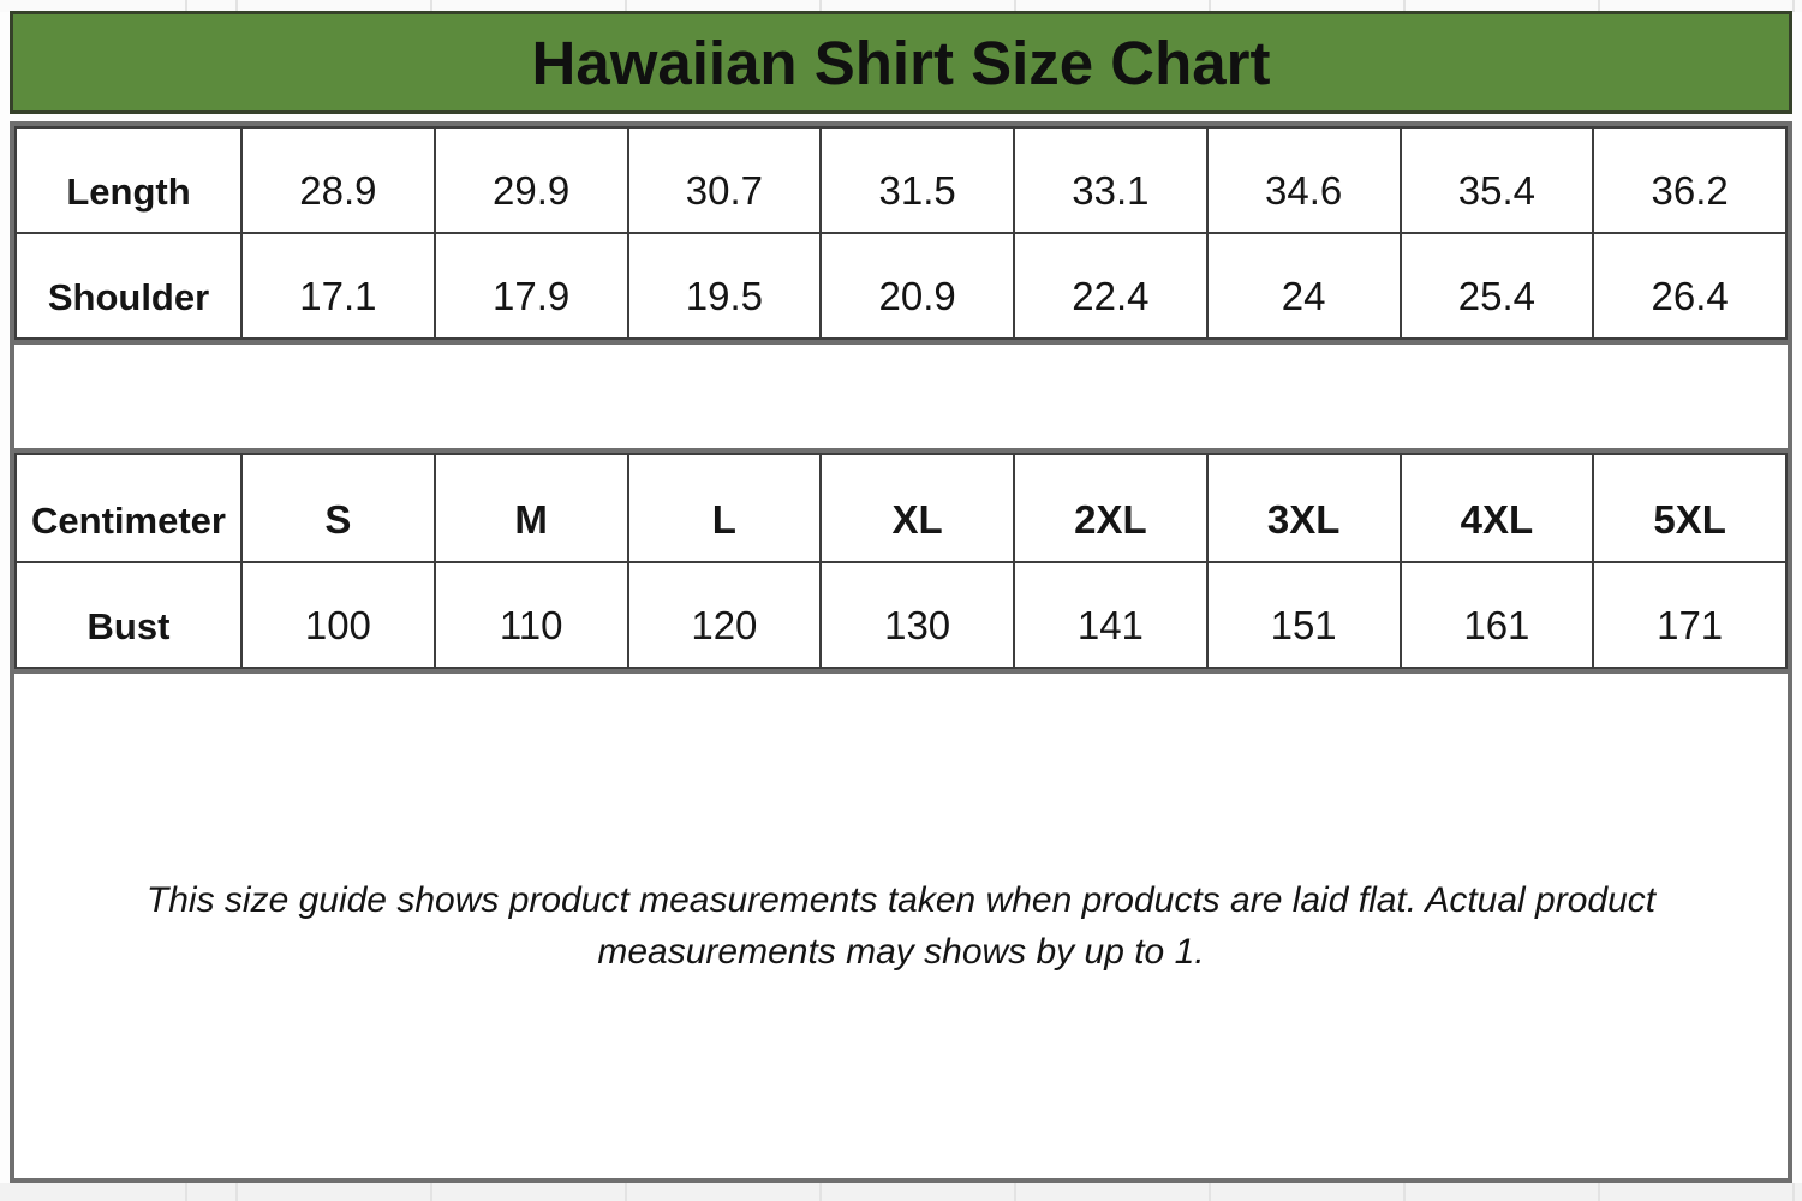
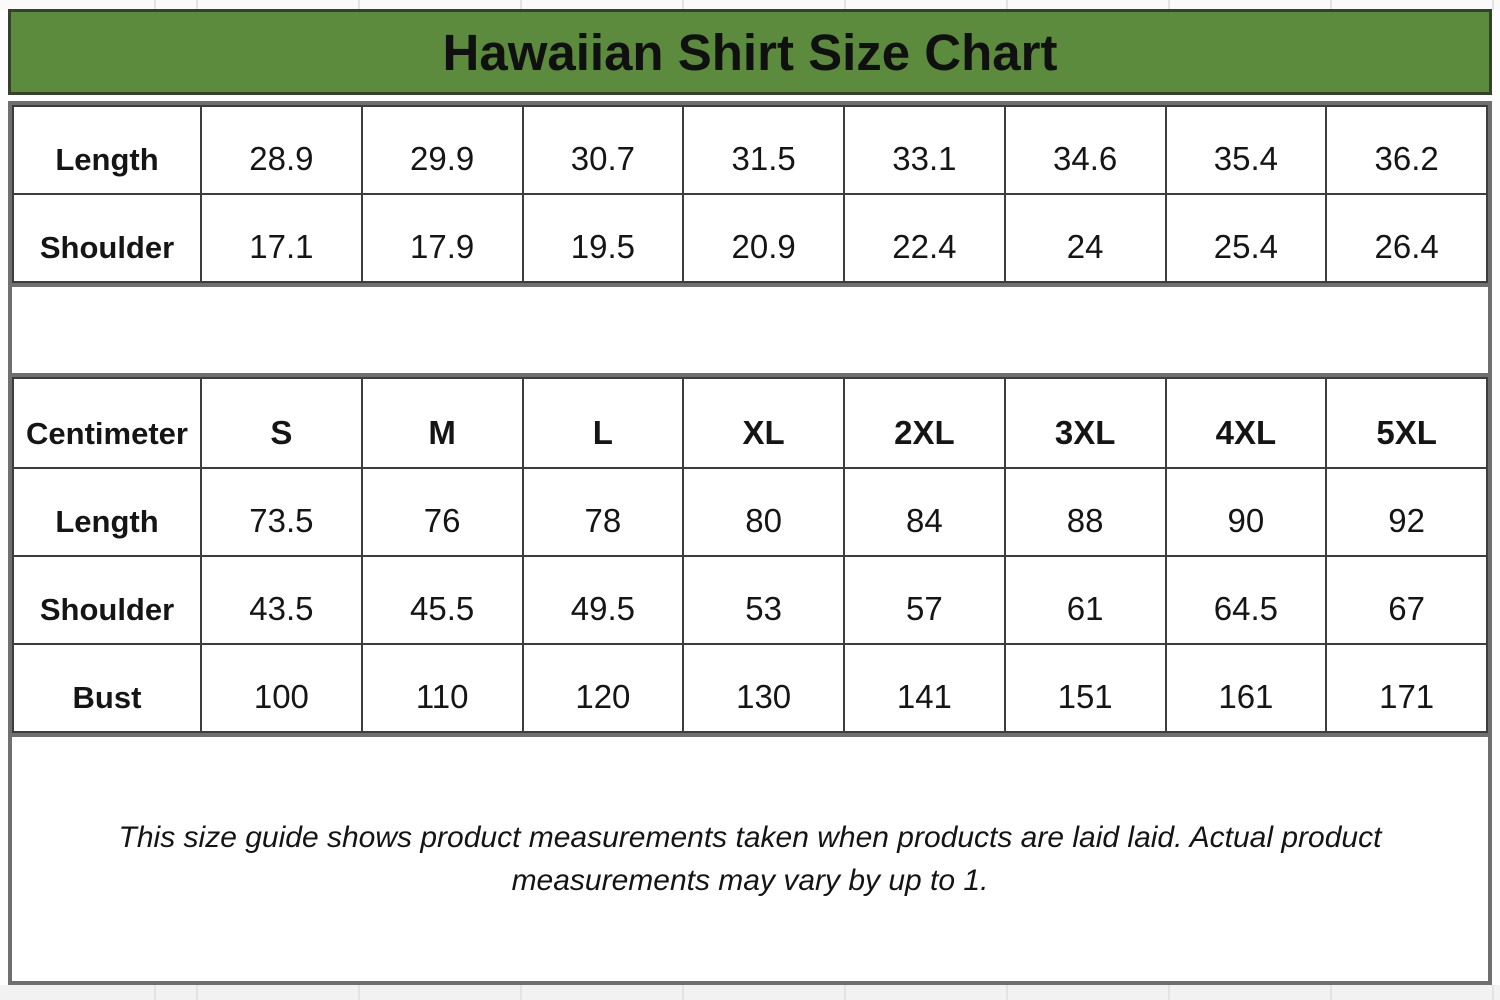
  Hawaiian Shirt Size Chart
  Length	28.9	29.9	30.7	31.5	33.1	34.6	35.4	36.2
  Shoulder	17.1	17.9	19.5	20.9	22.4	24	25.4	26.4
  Centimeter	S	M	L	XL	2XL	3XL	4XL	5XL
+ Length	73.5	76	78	80	84	88	90	92
+ Shoulder	43.5	45.5	49.5	53	57	61	64.5	67
  Bust	100	110	120	130	141	151	161	171
- This size guide shows product measurements taken when products are laid flat. Actual product
+ This size guide shows product measurements taken when products are laid laid. Actual product
- measurements may shows by up to 1.
+ measurements may vary by up to 1.
